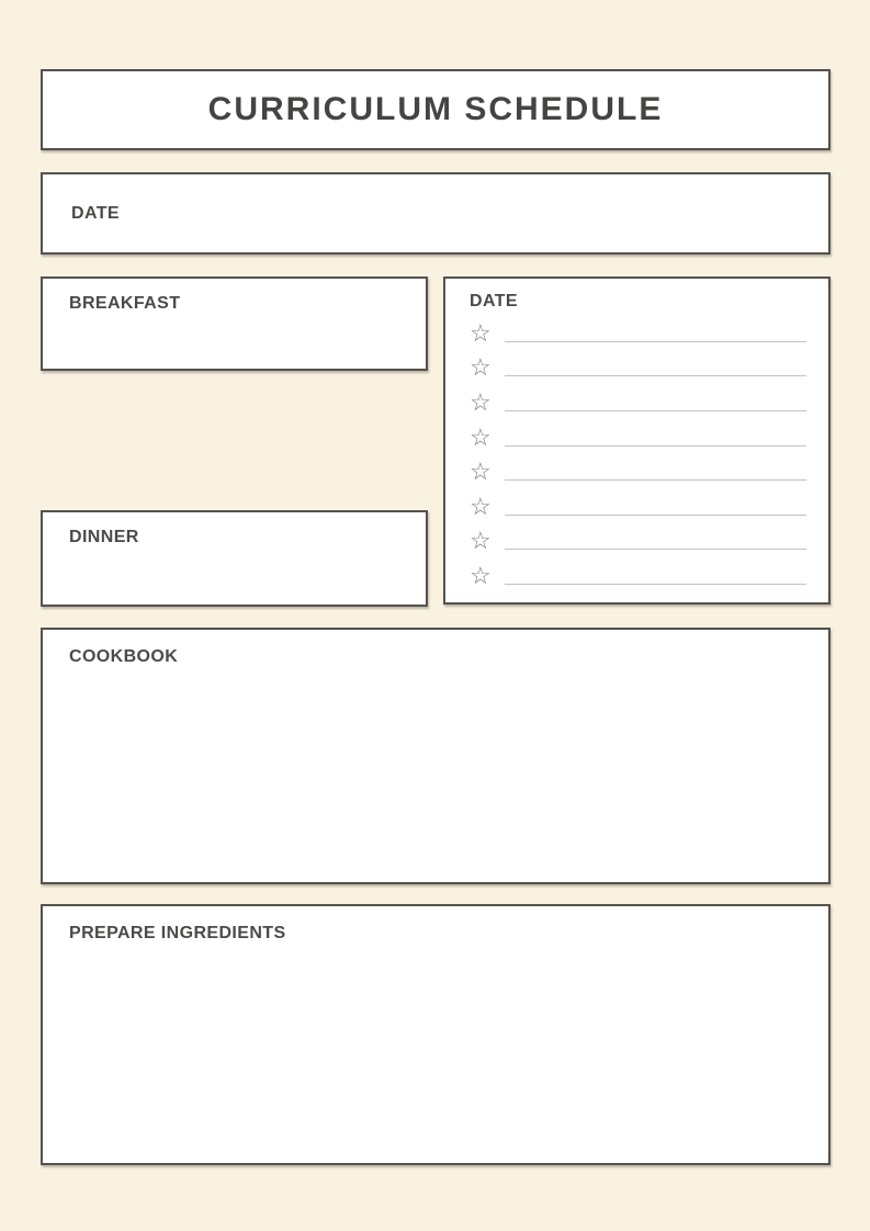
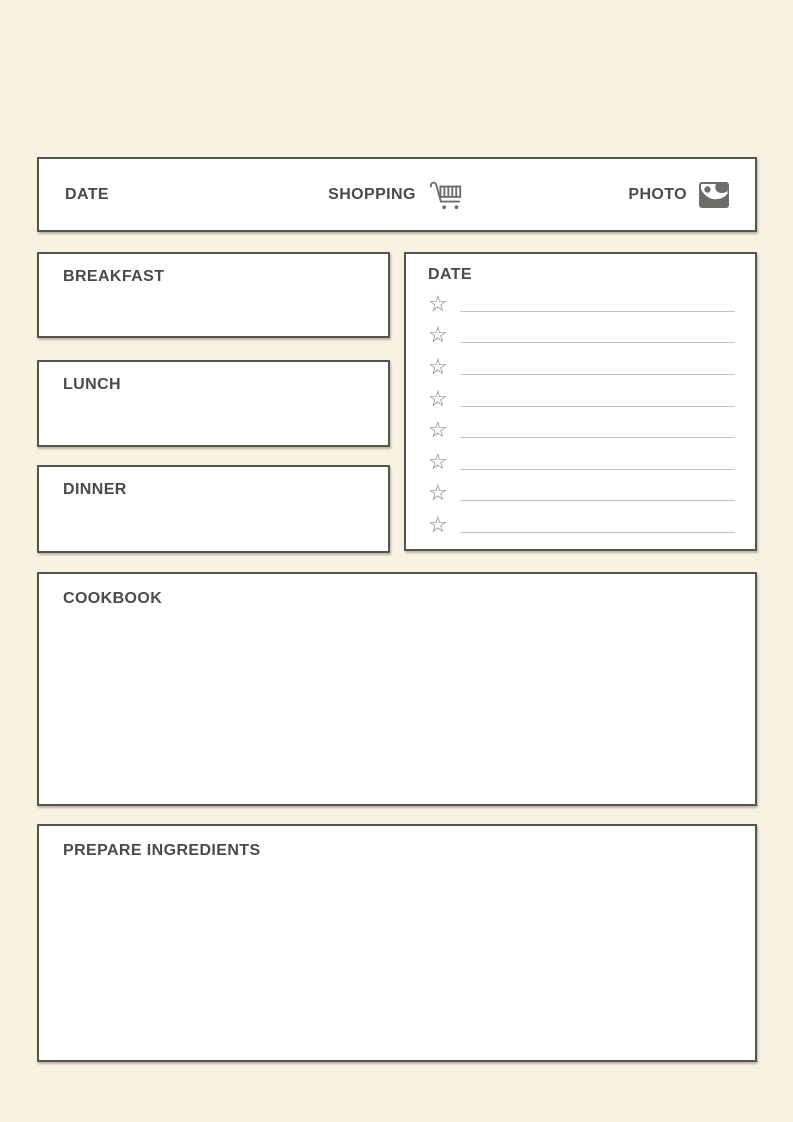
- CURRICULUM SCHEDULE
  DATE
+ SHOPPING
+ PHOTO
  BREAKFAST
+ LUNCH
  DINNER
  DATE
  ☆
  ☆
  ☆
  ☆
  ☆
  ☆
  ☆
  ☆
  COOKBOOK
  PREPARE INGREDIENTS
